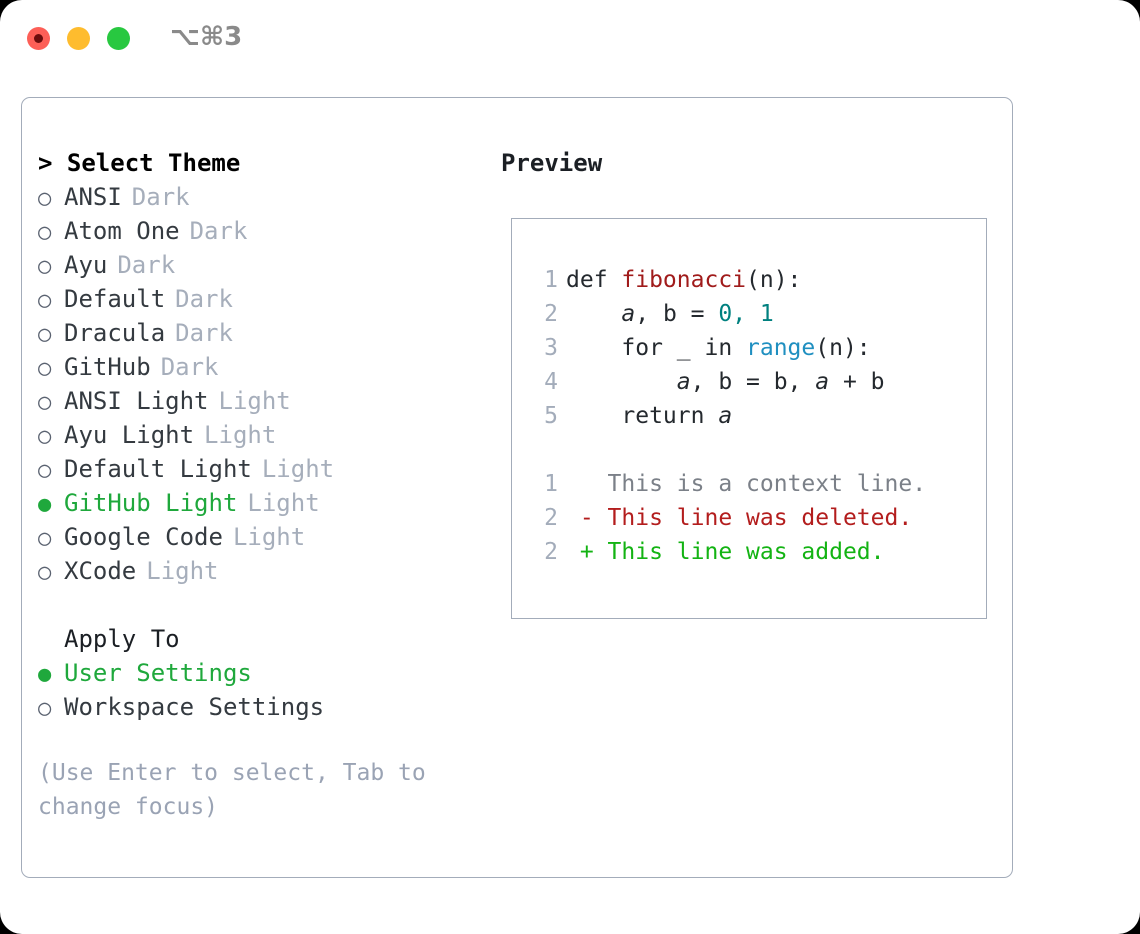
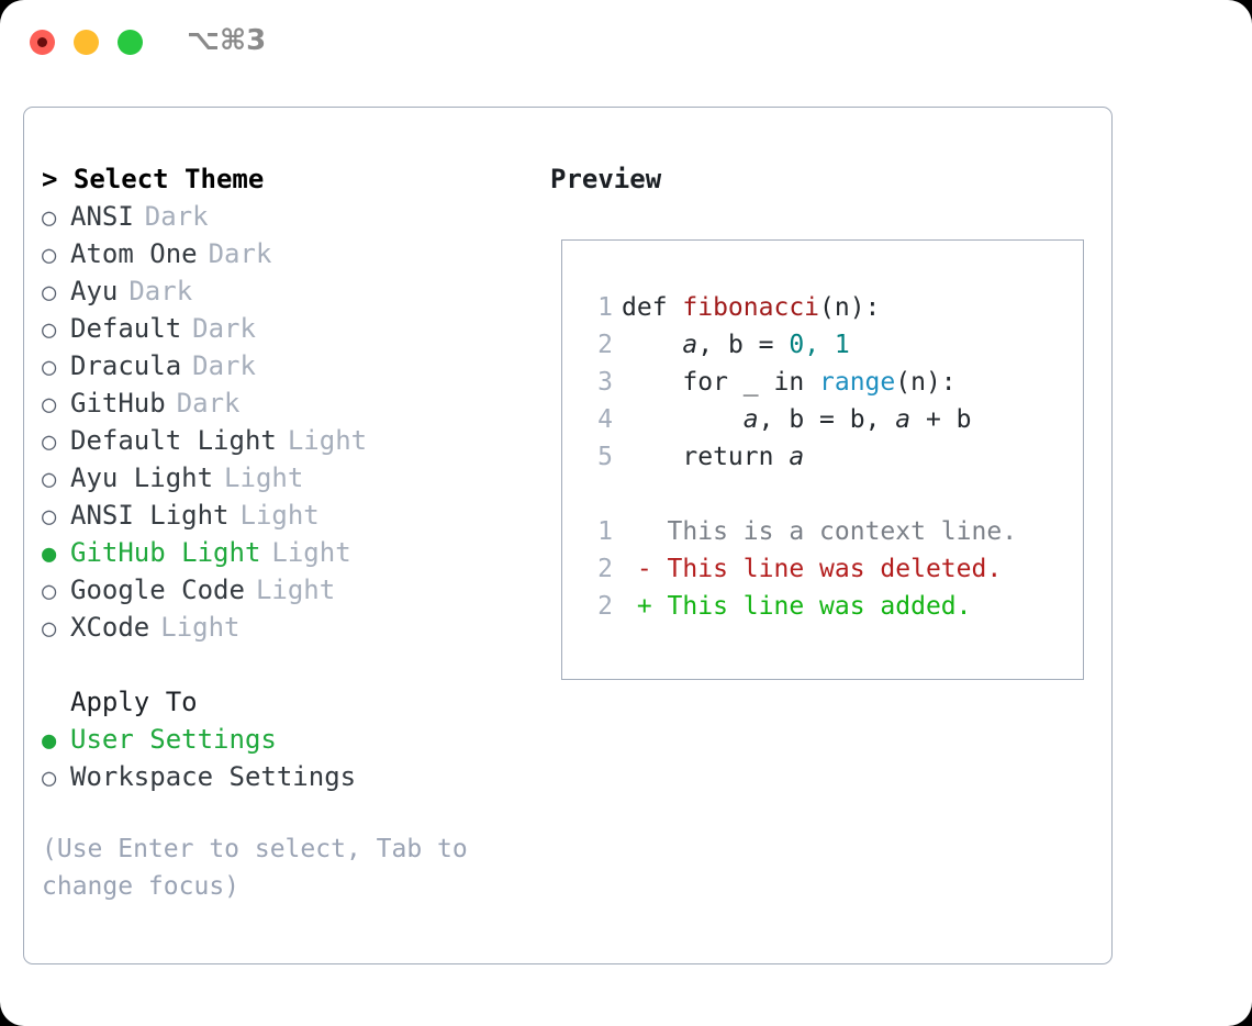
  ⌥⌘3
  > Select Theme
  ○ ANSI Dark
  ○ Atom One Dark
  ○ Ayu Dark
  ○ Default Dark
  ○ Dracula Dark
  ○ GitHub Dark
- ○ ANSI Light Light
+ ○ Default Light Light
  ○ Ayu Light Light
- ○ Default Light Light
+ ○ ANSI Light Light
  ● GitHub Light Light
  ○ Google Code Light
  ○ XCode Light
  Apply To
  ● User Settings
  ○ Workspace Settings
  (Use Enter to select, Tab to
  change focus)
  Preview
  1 def fibonacci(n):
  2 a, b = 0, 1
  3 for _ in range(n):
  4 a, b = b, a + b
  5 return a
  1 This is a context line.
  2 - This line was deleted.
  2 + This line was added.
